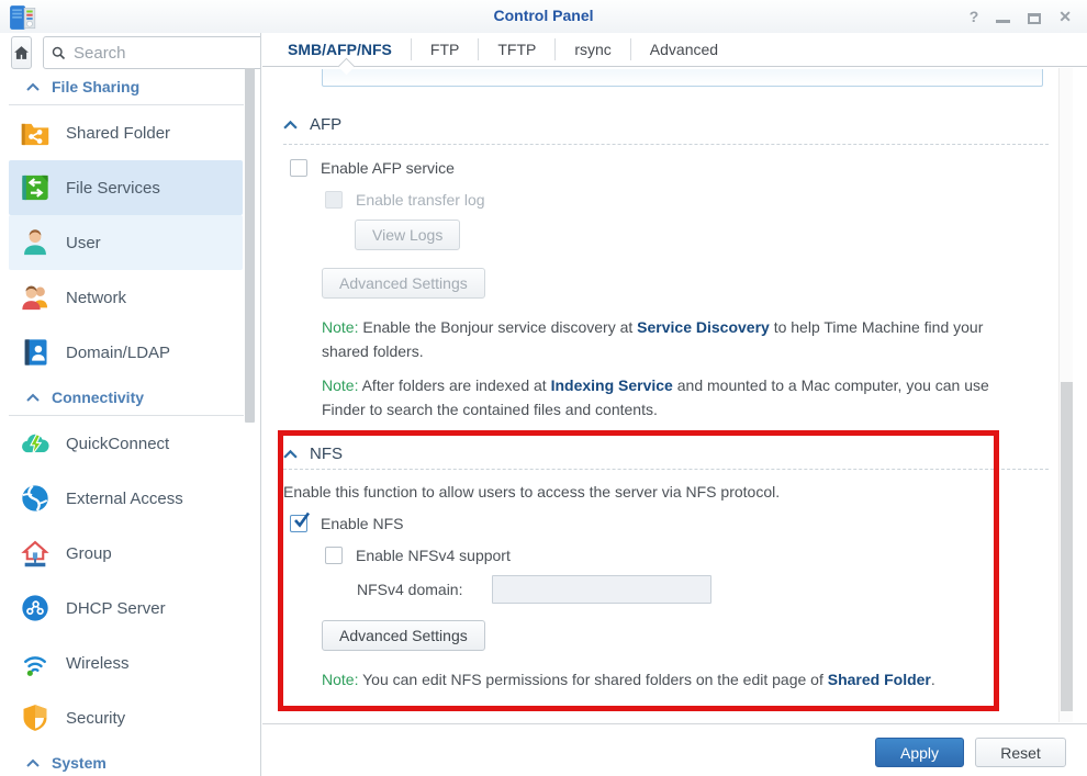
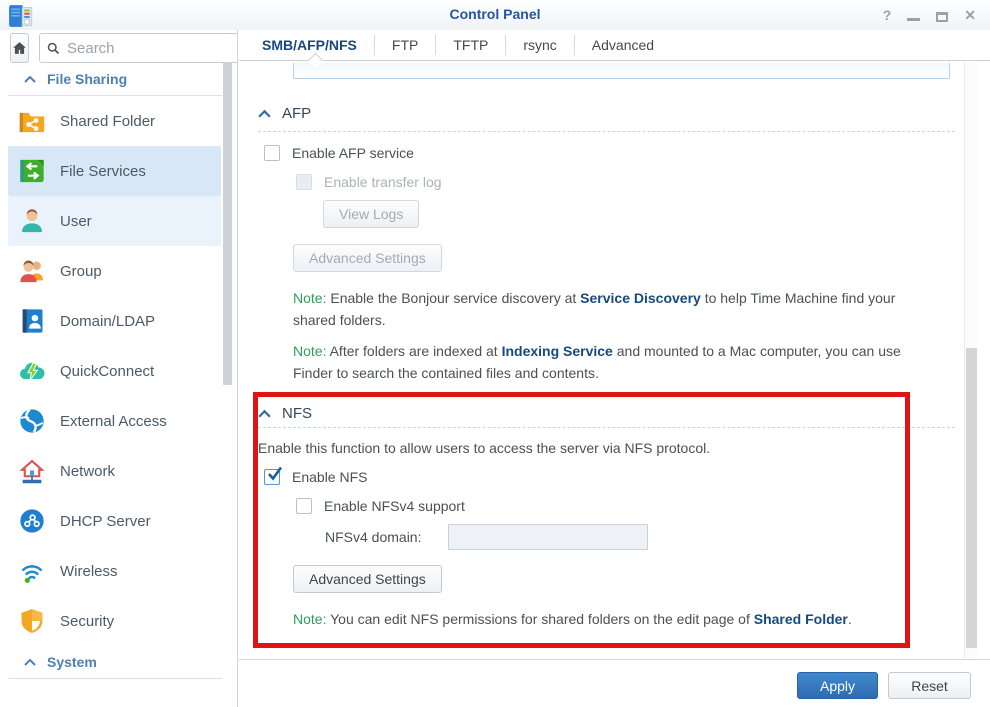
  Control Panel
  ?
  ✕
  Search
  File Sharing
  Shared Folder
  File Services
  User
- Network
+ Group
  Domain/LDAP
- Connectivity
  QuickConnect
  External Access
- Group
+ Network
  DHCP Server
  Wireless
  Security
  System
  SMB/AFP/NFS
  FTP
  TFTP
  rsync
  Advanced
  AFP
  Enable AFP service
  Enable transfer log
  View Logs
  Advanced Settings
  Note: Enable the Bonjour service discovery at Service Discovery to help Time Machine find your shared folders.
  Note: After folders are indexed at Indexing Service and mounted to a Mac computer, you can use Finder to search the contained files and contents.
  NFS
  Enable this function to allow users to access the server via NFS protocol.
  Enable NFS
  Enable NFSv4 support
  NFSv4 domain:
  Advanced Settings
  Note: You can edit NFS permissions for shared folders on the edit page of Shared Folder.
  Apply
  Reset
